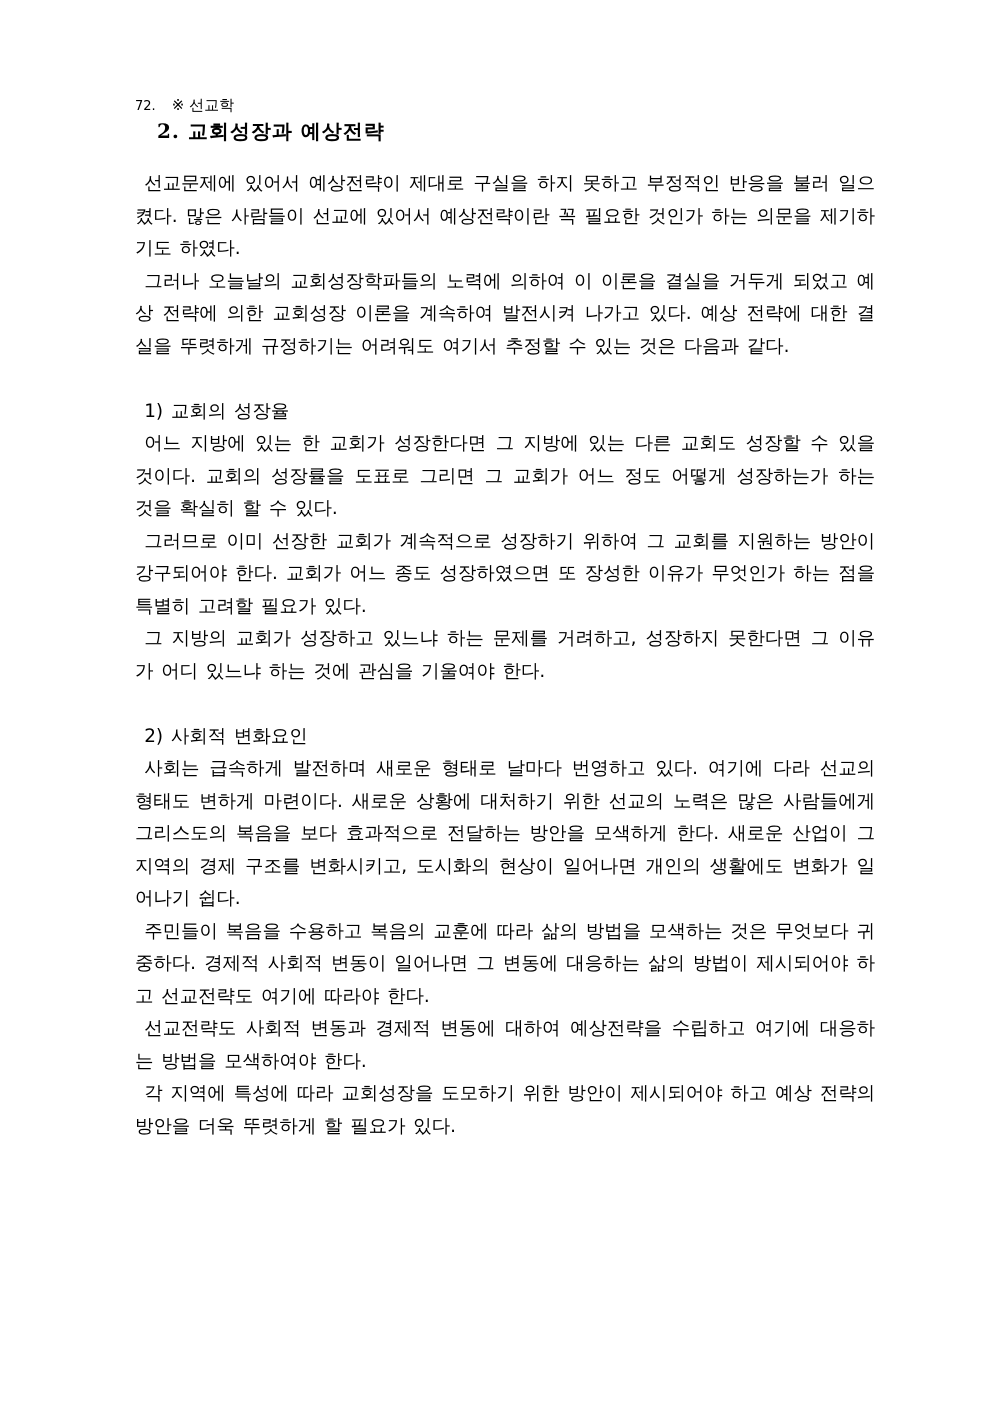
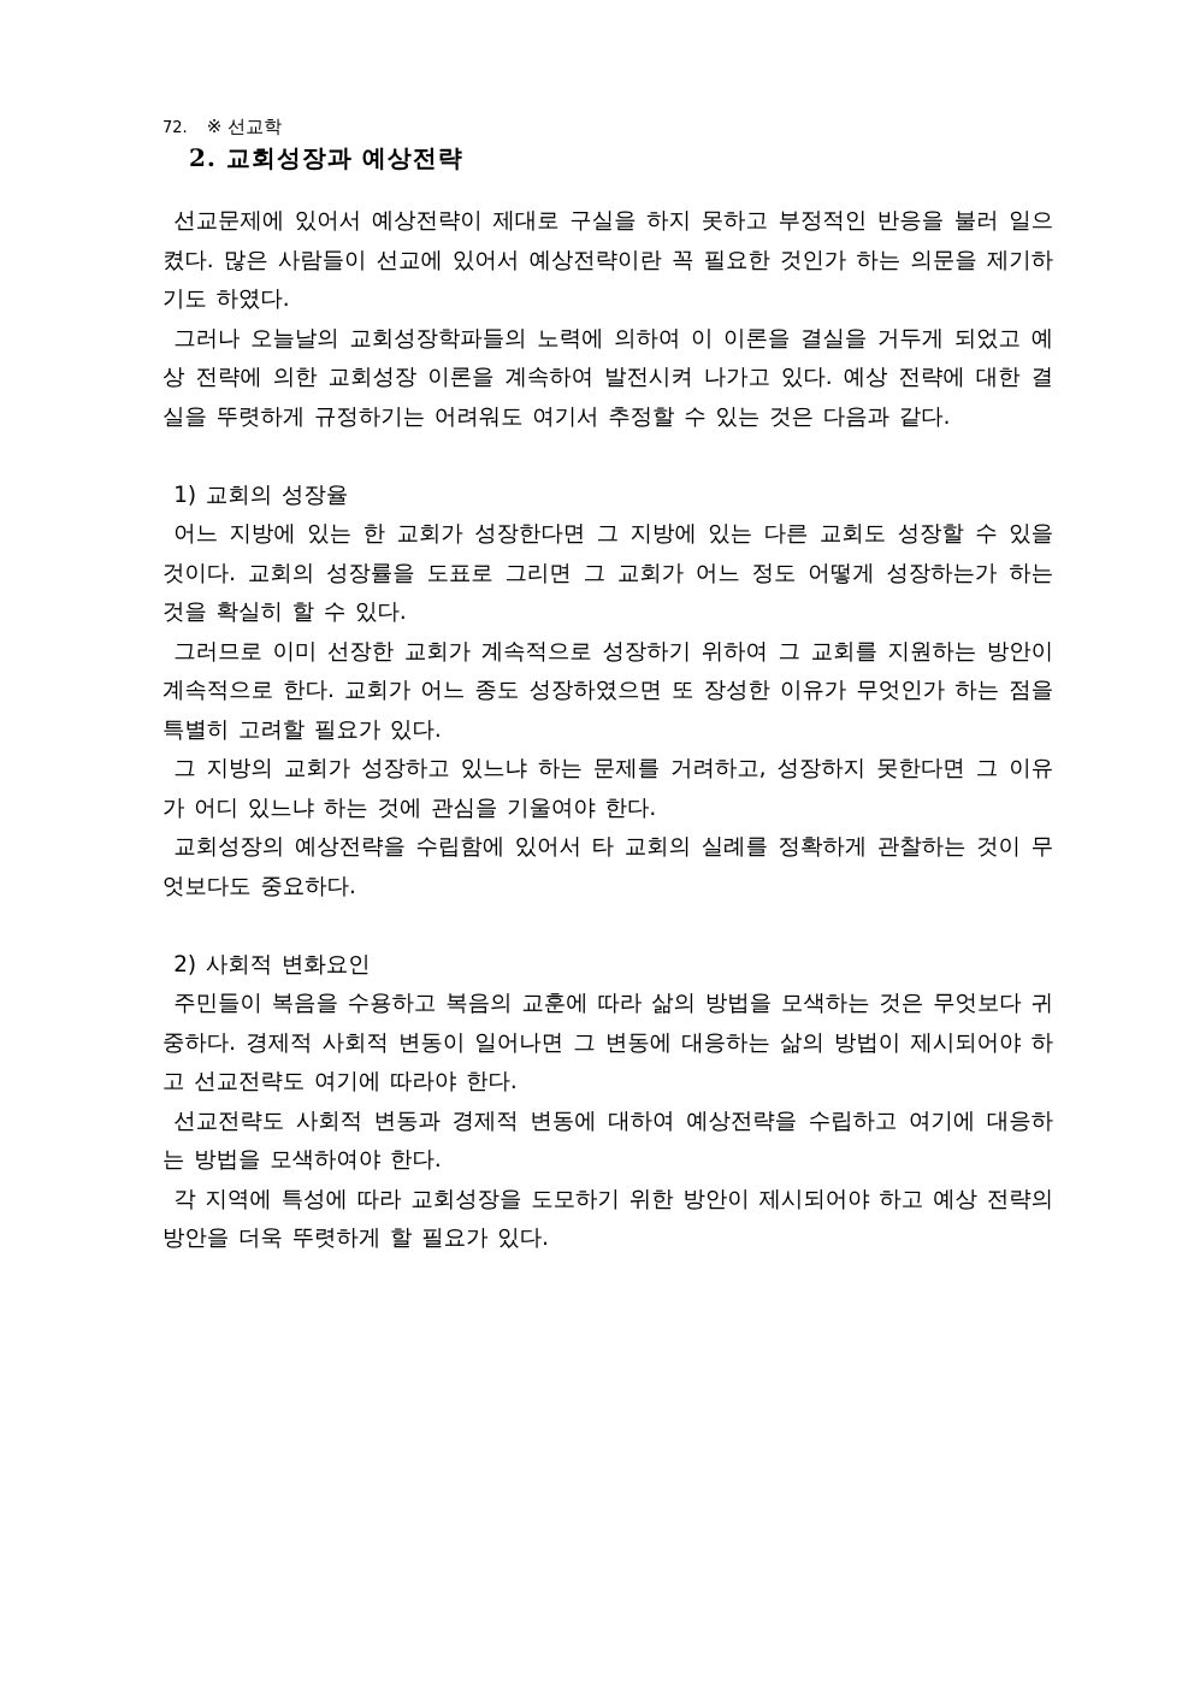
  72. ※ 선교학
  2. 교회성장과 예상전략
  선교문제에 있어서 예상전략이 제대로 구실을 하지 못하고 부정적인 반응을 불러 일으켰다. 많은 사람들이 선교에 있어서 예상전략이란 꼭 필요한 것인가 하는 의문을 제기하기도 하였다.
  그러나 오늘날의 교회성장학파들의 노력에 의하여 이 이론을 결실을 거두게 되었고 예상 전략에 의한 교회성장 이론을 계속하여 발전시켜 나가고 있다. 예상 전략에 대한 결실을 뚜렷하게 규정하기는 어려워도 여기서 추정할 수 있는 것은 다음과 같다.
  1) 교회의 성장율
  어느 지방에 있는 한 교회가 성장한다면 그 지방에 있는 다른 교회도 성장할 수 있을 것이다. 교회의 성장률을 도표로 그리면 그 교회가 어느 정도 어떻게 성장하는가 하는 것을 확실히 할 수 있다.
- 그러므로 이미 선장한 교회가 계속적으로 성장하기 위하여 그 교회를 지원하는 방안이 강구되어야 한다. 교회가 어느 종도 성장하였으면 또 장성한 이유가 무엇인가 하는 점을 특별히 고려할 필요가 있다.
+ 그러므로 이미 선장한 교회가 계속적으로 성장하기 위하여 그 교회를 지원하는 방안이 계속적으로 한다. 교회가 어느 종도 성장하였으면 또 장성한 이유가 무엇인가 하는 점을 특별히 고려할 필요가 있다.
  그 지방의 교회가 성장하고 있느냐 하는 문제를 거려하고, 성장하지 못한다면 그 이유가 어디 있느냐 하는 것에 관심을 기울여야 한다.
+ 교회성장의 예상전략을 수립함에 있어서 타 교회의 실례를 정확하게 관찰하는 것이 무엇보다도 중요하다.
  2) 사회적 변화요인
- 사회는 급속하게 발전하며 새로운 형태로 날마다 번영하고 있다. 여기에 다라 선교의 형태도 변하게 마련이다. 새로운 상황에 대처하기 위한 선교의 노력은 많은 사람들에게 그리스도의 복음을 보다 효과적으로 전달하는 방안을 모색하게 한다. 새로운 산업이 그 지역의 경제 구조를 변화시키고, 도시화의 현상이 일어나면 개인의 생활에도 변화가 일어나기 쉽다.
  주민들이 복음을 수용하고 복음의 교훈에 따라 삶의 방법을 모색하는 것은 무엇보다 귀중하다. 경제적 사회적 변동이 일어나면 그 변동에 대응하는 삶의 방법이 제시되어야 하고 선교전략도 여기에 따라야 한다.
  선교전략도 사회적 변동과 경제적 변동에 대하여 예상전략을 수립하고 여기에 대응하는 방법을 모색하여야 한다.
  각 지역에 특성에 따라 교회성장을 도모하기 위한 방안이 제시되어야 하고 예상 전략의 방안을 더욱 뚜렷하게 할 필요가 있다.
